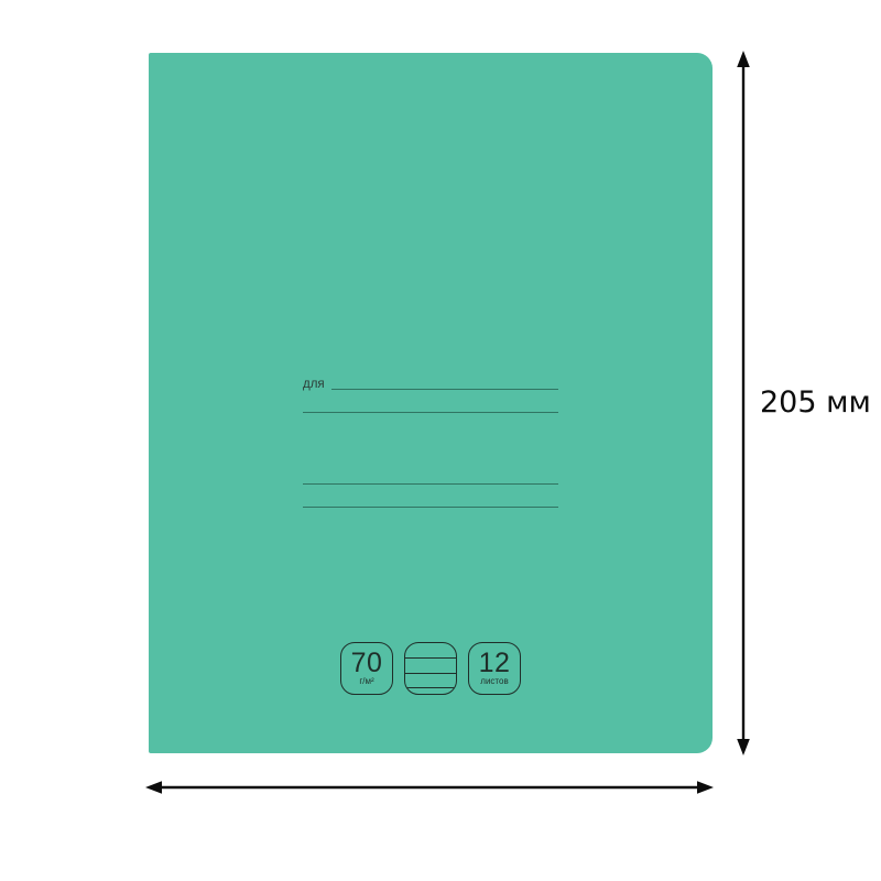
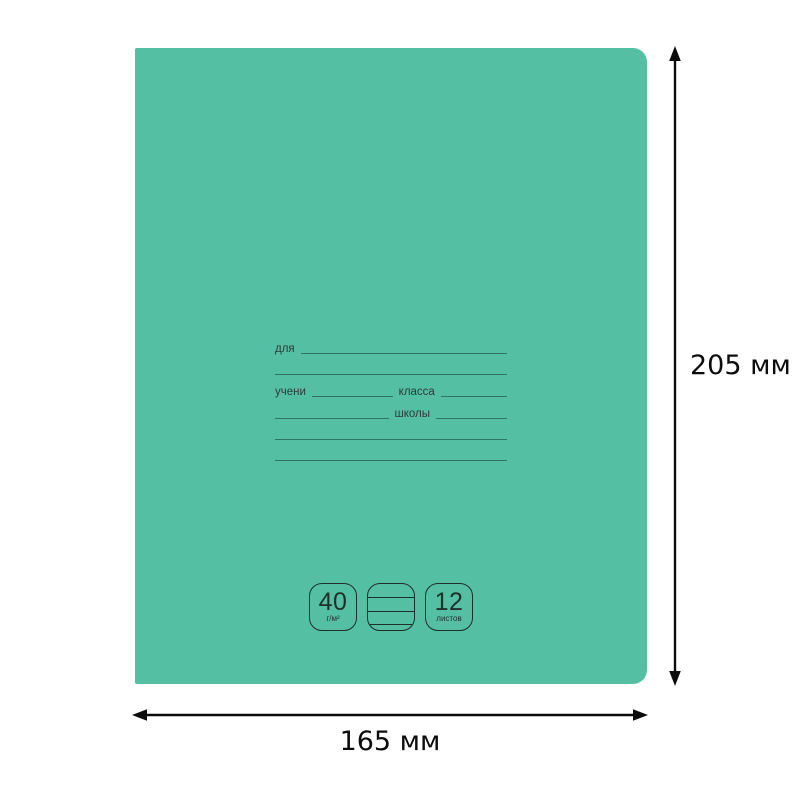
  для
+ учени
+ класса
+ школы
- 70
+ 40
  г/м²
  12
  листов
  205 мм
+ 165 мм
